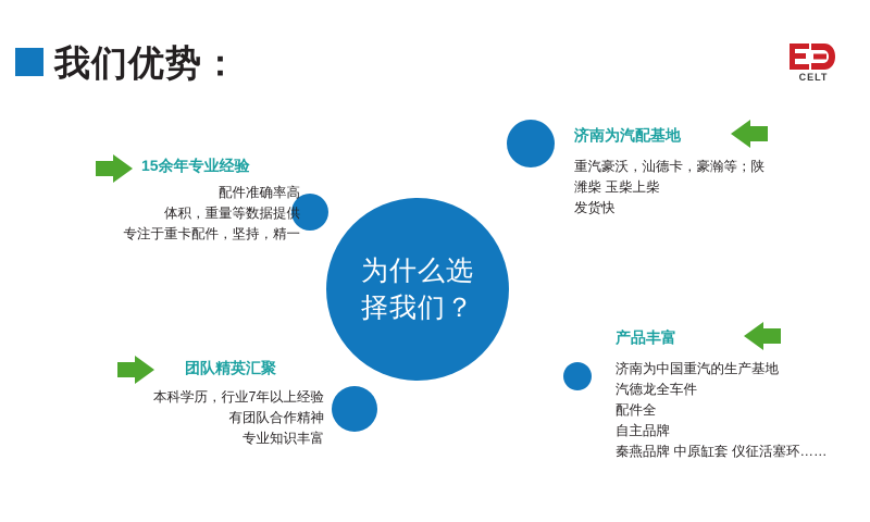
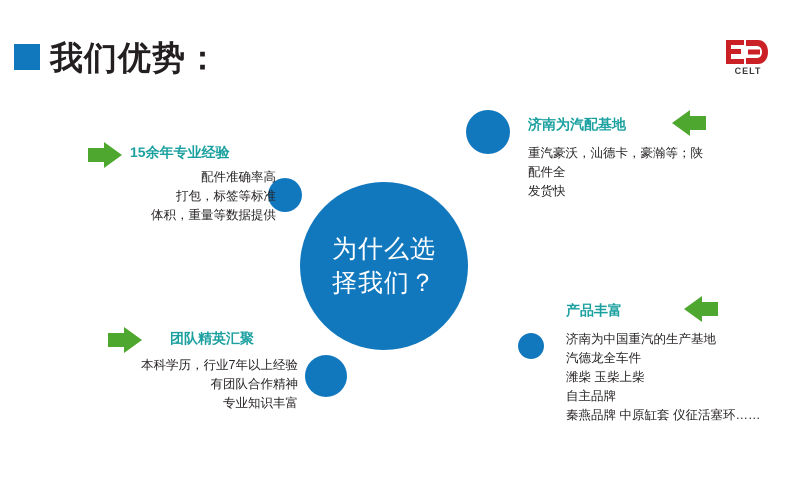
  我们优势：
  CELT
  为什么选
  择我们？
  15余年专业经验
  配件准确率高
+ 打包，标签等标准
  体积，重量等数据提供
- 专注于重卡配件，坚持，精一
  济南为汽配基地
  重汽豪沃，汕德卡，豪瀚等；陕
- 潍柴 玉柴上柴
+ 配件全
  发货快
  团队精英汇聚
  本科学历，行业7年以上经验
  有团队合作精神
  专业知识丰富
  产品丰富
  济南为中国重汽的生产基地
  汽德龙全车件
- 配件全
+ 潍柴 玉柴上柴
  自主品牌
  秦燕品牌 中原缸套 仪征活塞环……
